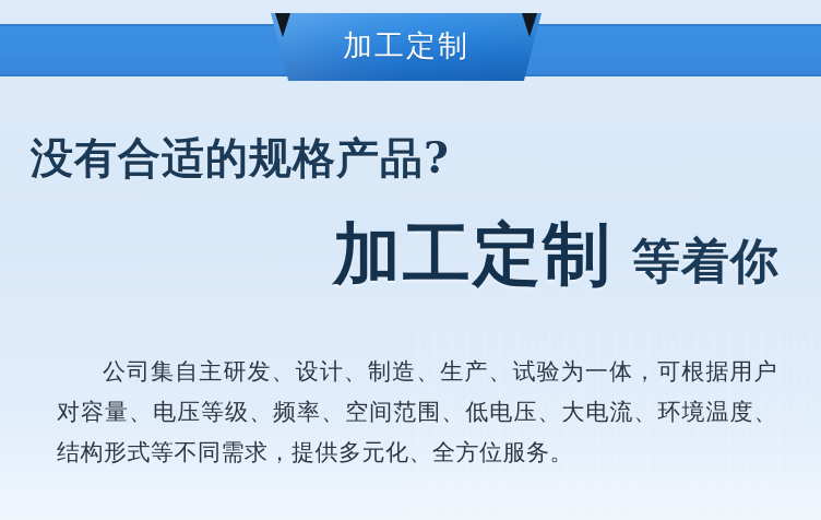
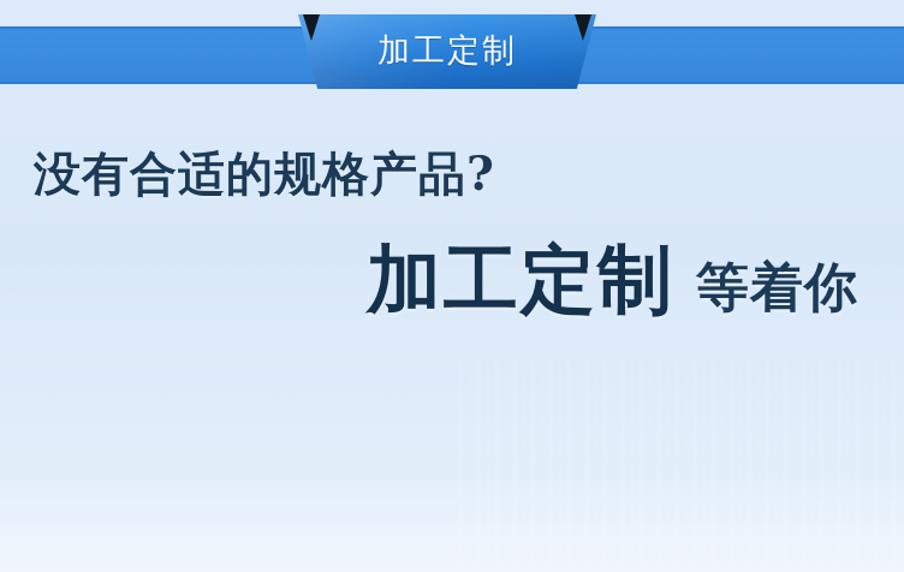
  没有合适的规格产品?
  加工定制
  等着你
- 公司集自主研发、设计、制造、生产、试验为一体，可根据用户对容量、电压等级、频率、空间范围、低电压、大电流、环境温度、结构形式等不同需求，提供多元化、全方位服务。
